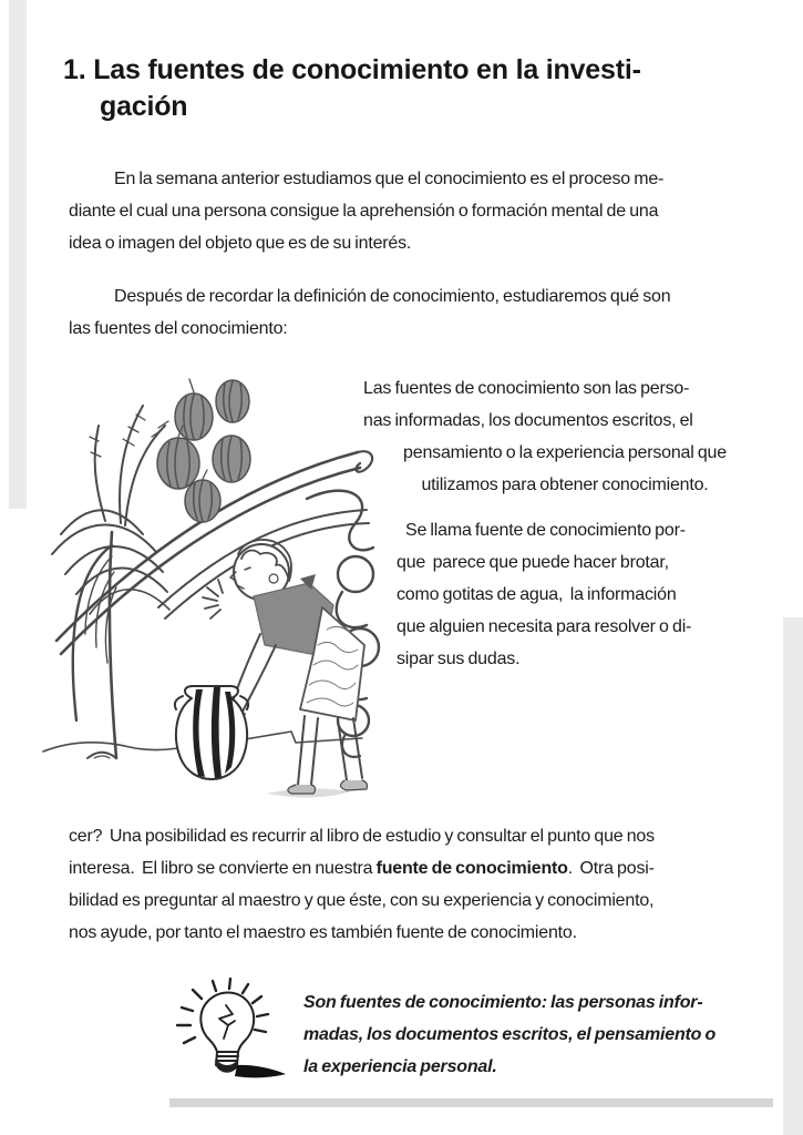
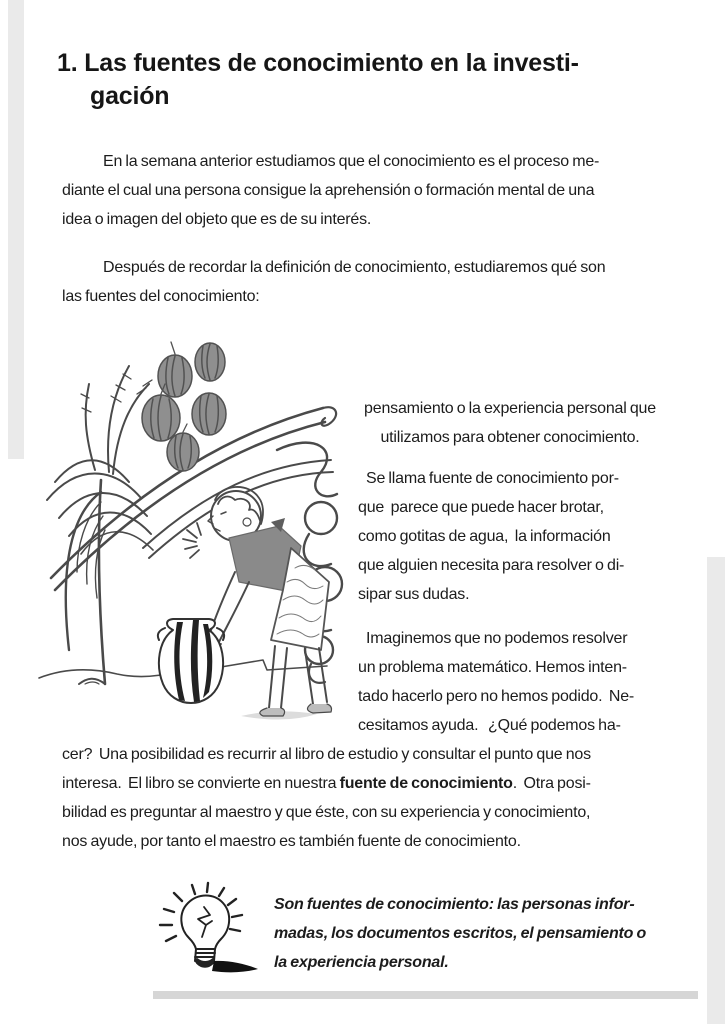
  1. Las fuentes de conocimiento en la investi-
  gación
  En la semana anterior estudiamos que el conocimiento es el proceso me-
  diante el cual una persona consigue la aprehensión o formación mental de una
  idea o imagen del objeto que es de su interés.
  Después de recordar la definición de conocimiento, estudiaremos qué son
  las fuentes del conocimiento:
- Las fuentes de conocimiento son las perso-
- nas informadas, los documentos escritos, el
  pensamiento o la experiencia personal que
  utilizamos para obtener conocimiento.
  Se llama fuente de conocimiento por-
  que parece que puede hacer brotar,
  como gotitas de agua, la información
  que alguien necesita para resolver o di-
  sipar sus dudas.
+ Imaginemos que no podemos resolver
+ un problema matemático. Hemos inten-
+ tado hacerlo pero no hemos podido. Ne-
+ cesitamos ayuda. ¿Qué podemos ha-
  cer? Una posibilidad es recurrir al libro de estudio y consultar el punto que nos
  interesa. El libro se convierte en nuestra fuente de conocimiento. Otra posi-
  bilidad es preguntar al maestro y que éste, con su experiencia y conocimiento,
  nos ayude, por tanto el maestro es también fuente de conocimiento.
  Son fuentes de conocimiento: las personas infor-
  madas, los documentos escritos, el pensamiento o
  la experiencia personal.
